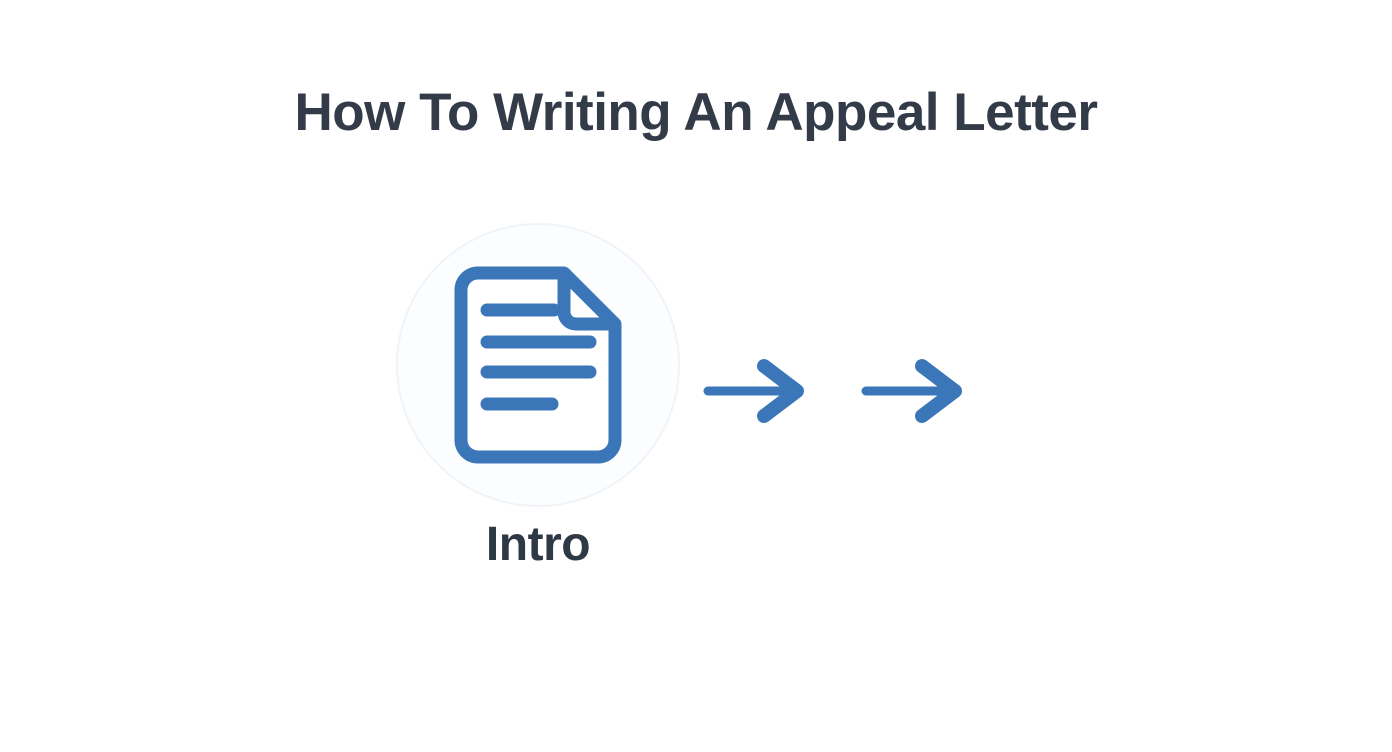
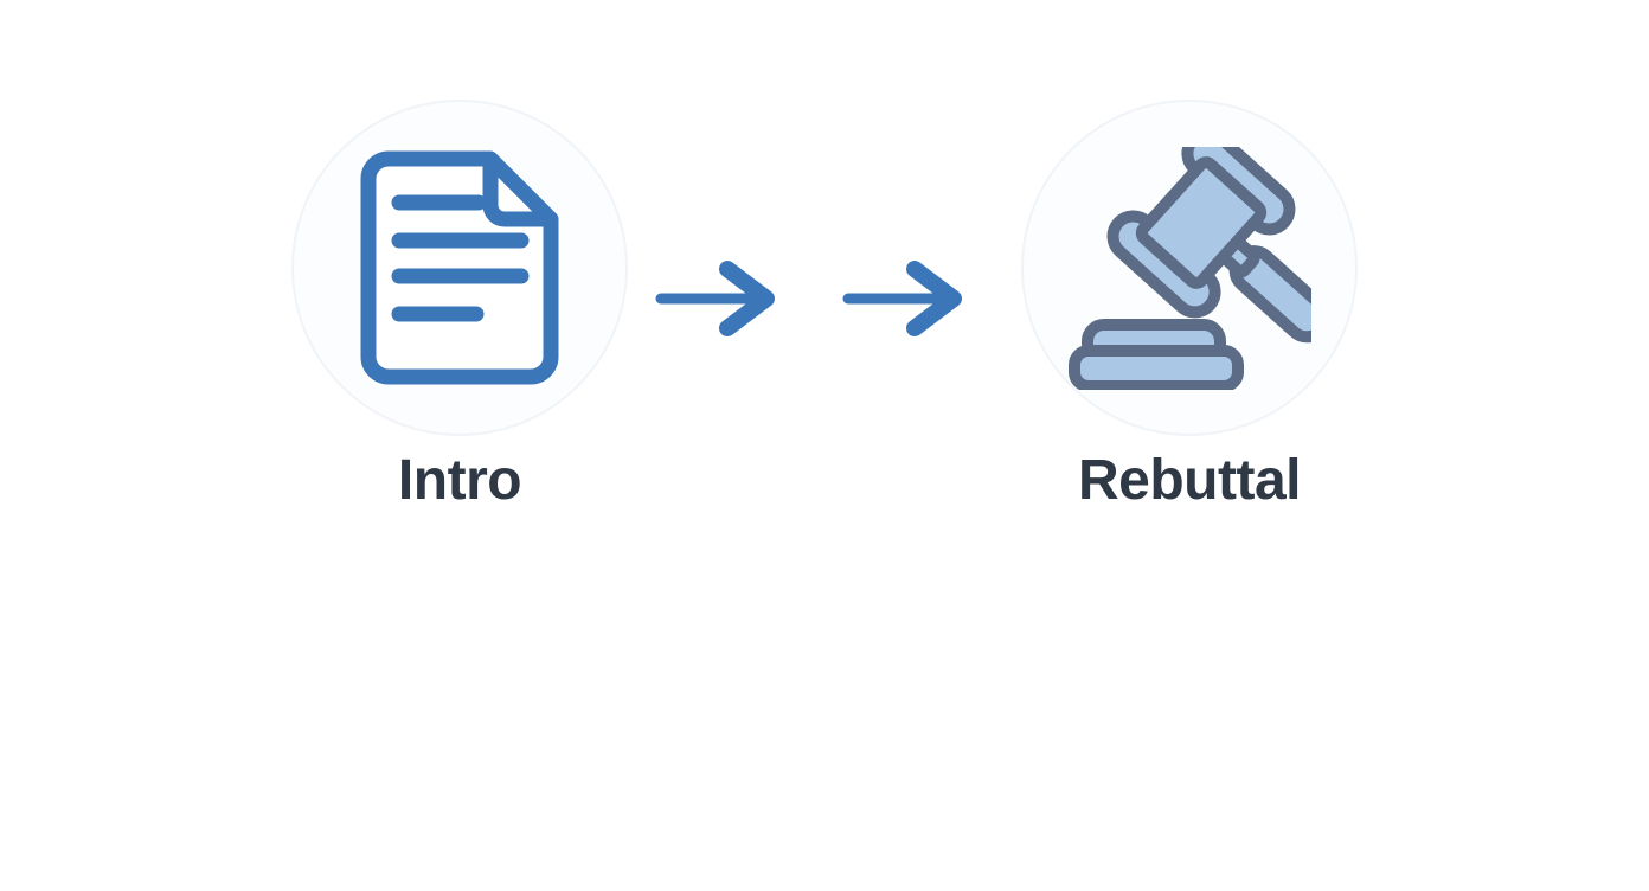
- How To Writing An Appeal Letter
  Intro
+ Rebuttal
